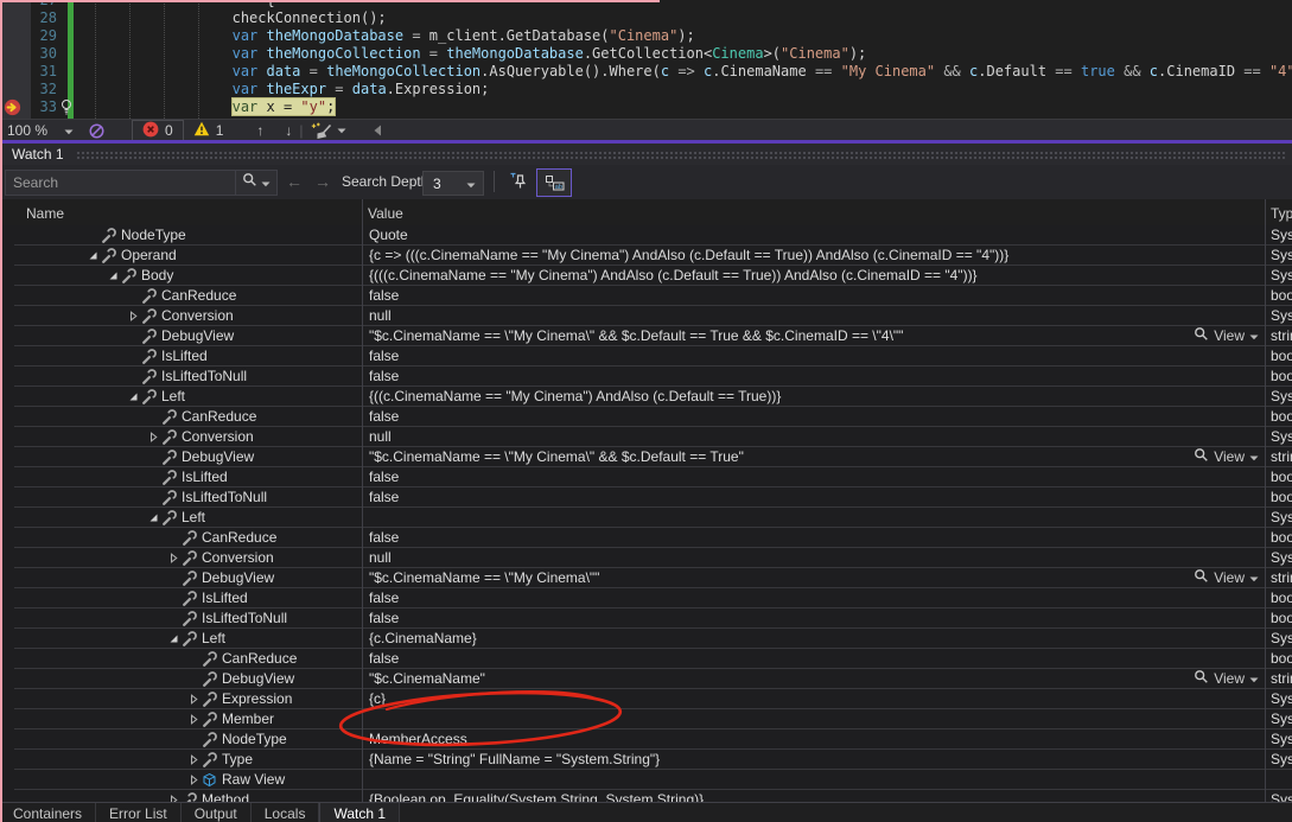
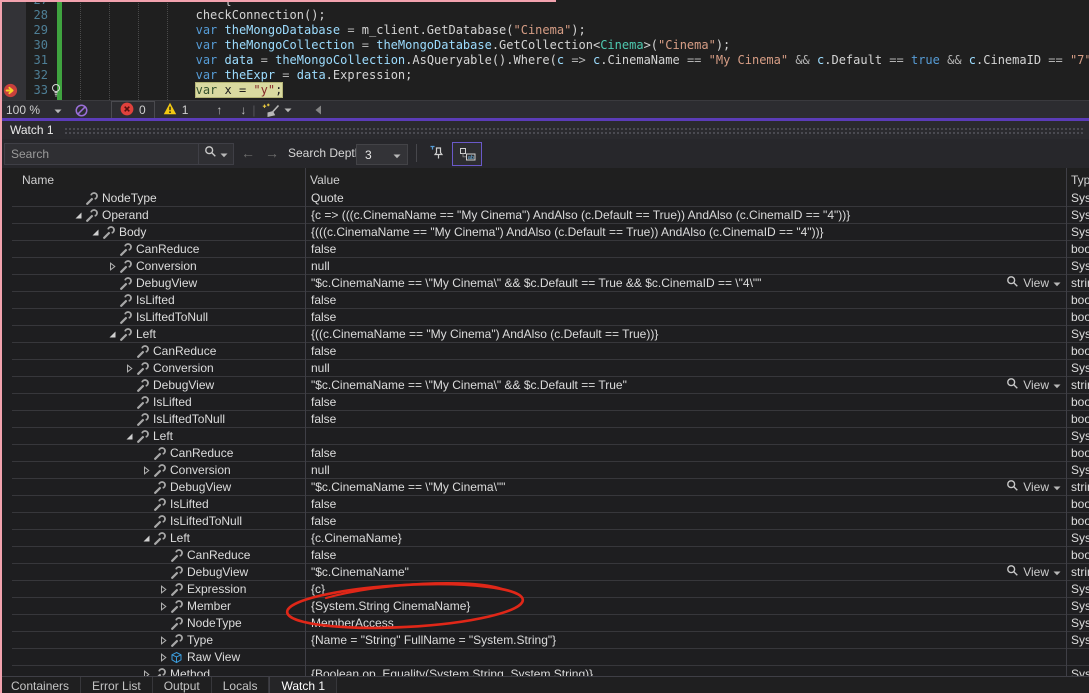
  28
  checkConnection();
  29
  var theMongoDatabase = m_client.GetDatabase("Cinema");
  30
  var theMongoCollection = theMongoDatabase.GetCollection<Cinema>("Cinema");
  31
- var data = theMongoCollection.AsQueryable().Where(c => c.CinemaName == "My Cinema" && c.Default == true && c.CinemaID == "4"
+ var data = theMongoCollection.AsQueryable().Where(c => c.CinemaName == "My Cinema" && c.Default == true && c.CinemaID == "7"
  32
  var theExpr = data.Expression;
  33
  var x = "y";
  100 %
  0
  1
  ↑
  ↓
  Watch 1
  Search
  ←
  →
  Search Dept
  3
  Name
  Value
  Typ
  NodeType
  Quote
  Sys
  Operand
  {c => (((c.CinemaName == "My Cinema") AndAlso (c.Default == True)) AndAlso (c.CinemaID == "4"))}
  Sys
  Body
  {(((c.CinemaName == "My Cinema") AndAlso (c.Default == True)) AndAlso (c.CinemaID == "4"))}
  Sys
  CanReduce
  false
  boo
  Conversion
  null
  Sys
  DebugView
  "$c.CinemaName == \"My Cinema\" && $c.Default == True && $c.CinemaID == \"4\""
  stri
  View
  IsLifted
  false
  boo
  IsLiftedToNull
  false
  boo
  Left
  {((c.CinemaName == "My Cinema") AndAlso (c.Default == True))}
  Sys
  CanReduce
  false
  boo
  Conversion
  null
  Sys
  DebugView
  "$c.CinemaName == \"My Cinema\" && $c.Default == True"
  stri
  View
  IsLifted
  false
  boo
  IsLiftedToNull
  false
  boo
  Left
  Sys
  CanReduce
  false
  boo
  Conversion
  null
  Sys
  DebugView
  "$c.CinemaName == \"My Cinema\""
  stri
  View
  IsLifted
  false
  boo
  IsLiftedToNull
  false
  boo
  Left
  {c.CinemaName}
  Sys
  CanReduce
  false
  boo
  DebugView
  "$c.CinemaName"
  stri
  View
  Expression
  {c}
  Sys
  Member
+ {System.String CinemaName}
  Sys
  NodeType
  emberAccess
  Sys
  Type
  {Name = "String" FullName = "System.String"}
  Sys
  Raw View
  Method
  {Boolean op_Equality(System.String, System.String)}
  Sys
  Containers
  Error List
  Output
  Locals
  Watch 1
